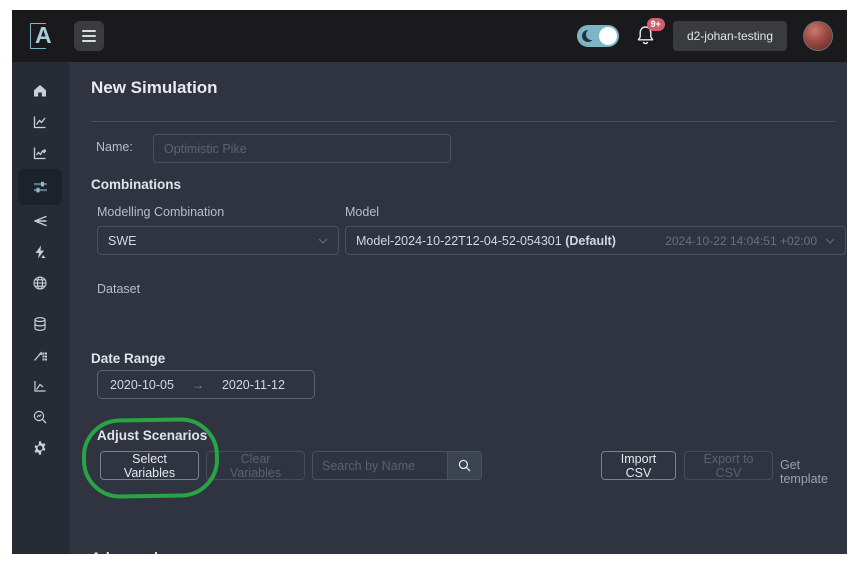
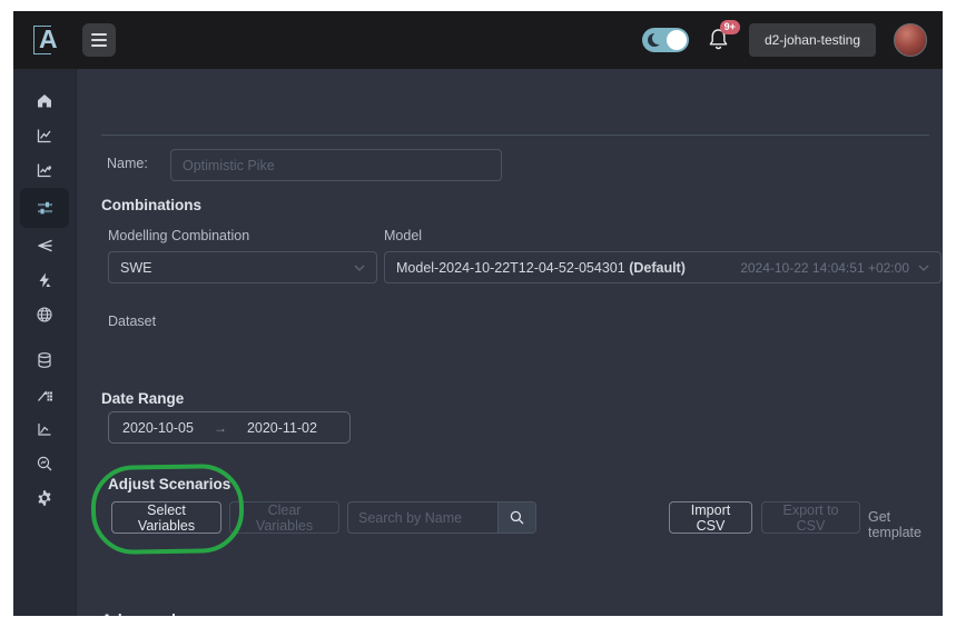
  A
  9+
  d2-johan-testing
- New Simulation
  Name:
  Optimistic Pike
  Combinations
  Modelling Combination
  SWE
  Model
  Model-2024-10-22T12-04-52-054301 (Default)
  2024-10-22 14:04:51 +02:00
  Dataset
  Date Range
  2020-10-05
  →
- 2020-11-12
+ 2020-11-02
  Adjust Scenarios
  Select Variables
  Clear Variables
  Search by Name
  Import CSV
  Export to CSV
  Get template
